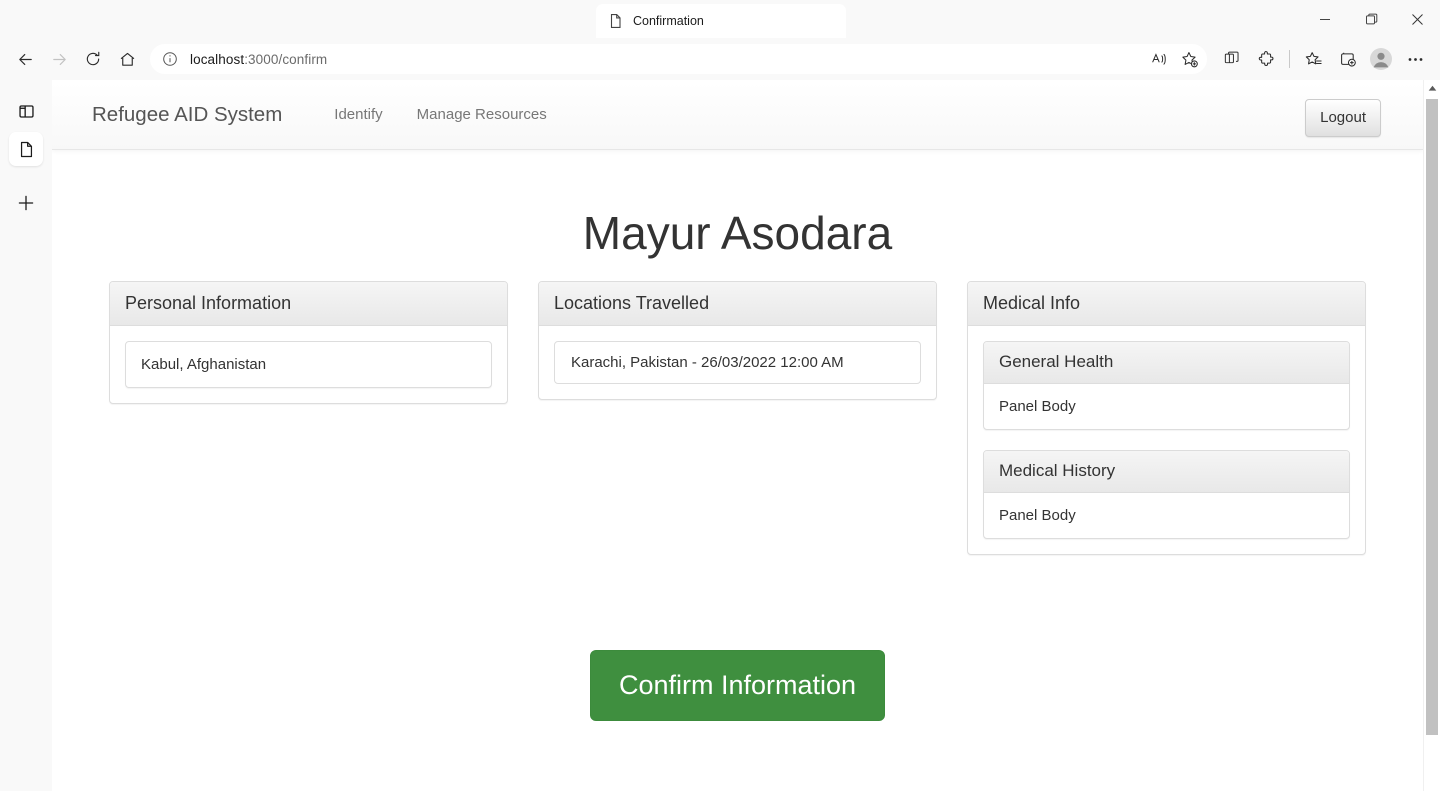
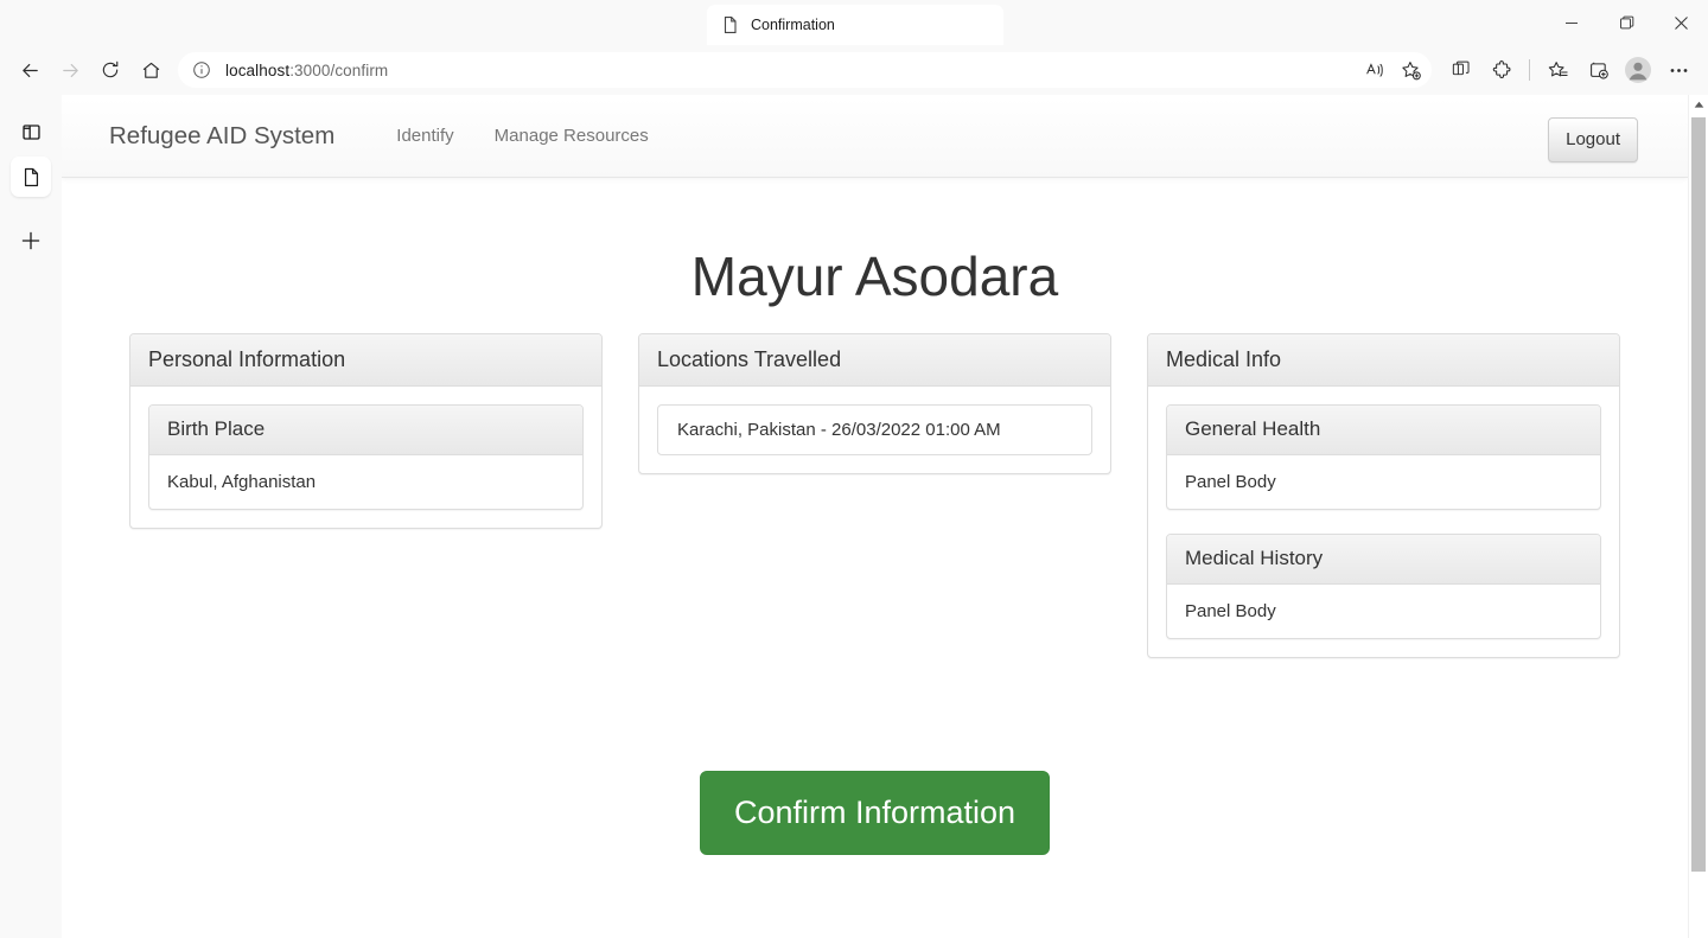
  Confirmation
  localhost:3000/confirm
  Refugee AID System
  Identify
  Manage Resources
  Logout
  Mayur Asodara
  Personal Information
+ Birth Place
  Kabul, Afghanistan
  Locations Travelled
- Karachi, Pakistan - 26/03/2022 12:00 AM
+ Karachi, Pakistan - 26/03/2022 01:00 AM
  Medical Info
  General Health
  Panel Body
  Medical History
  Panel Body
  Confirm Information
